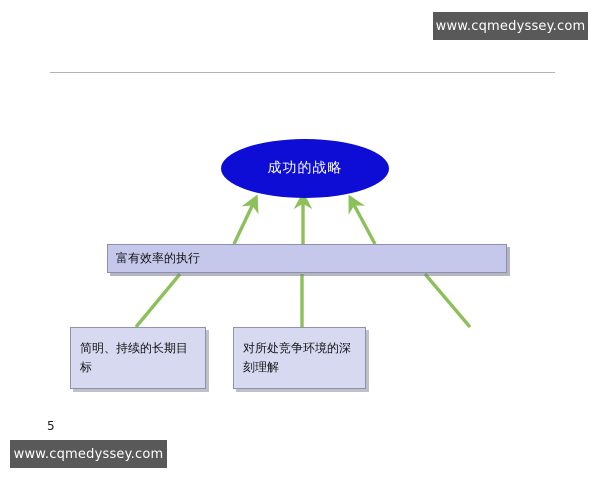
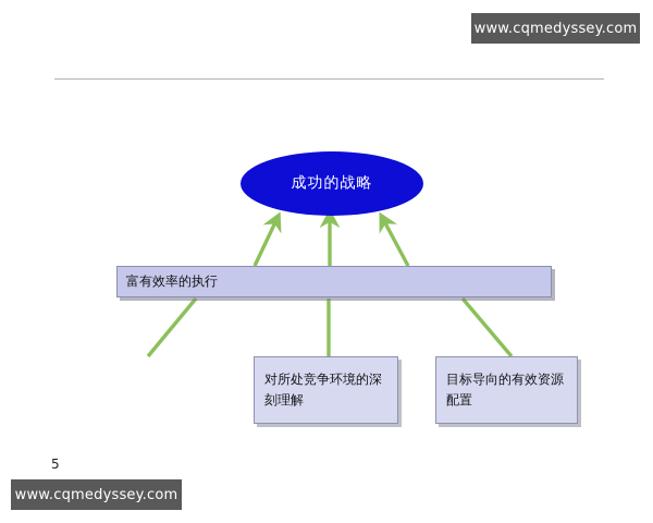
  www.cqmedyssey.com
  成功的战略
  富有效率的执行
- 简明、持续的长期目标
  对所处竞争环境的深刻理解
+ 目标导向的有效资源配置
  5
  www.cqmedyssey.com
